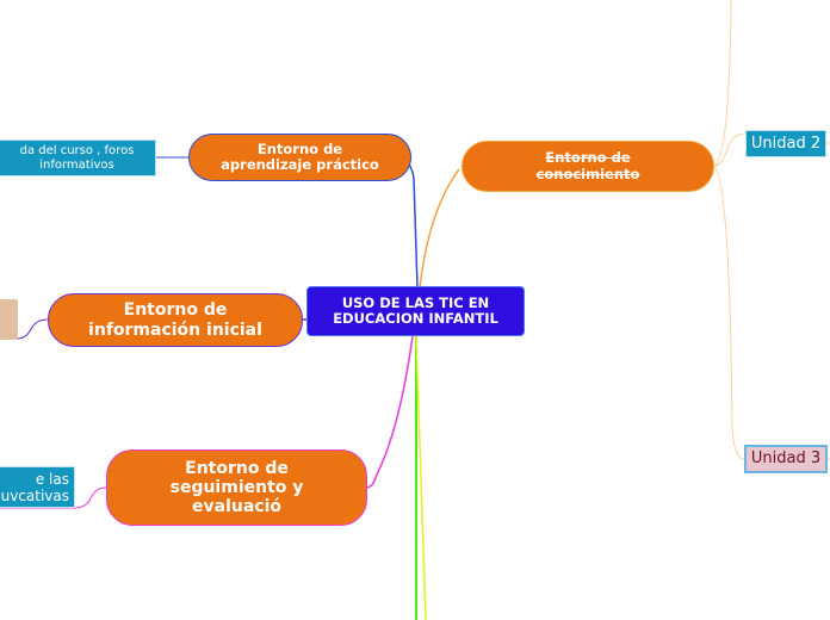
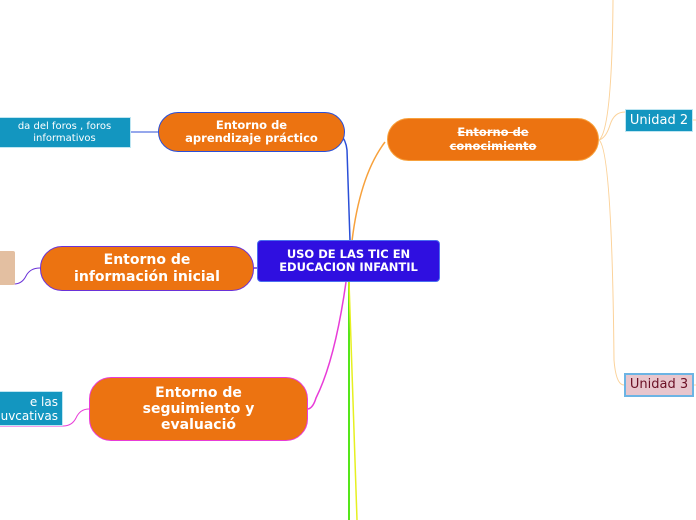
  USO DE LAS TIC EN
  EDUCACION INFANTIL
  Entorno de
  aprendizaje práctico
  Entorno de
  conocimiento
  Entorno de
  información inicial
  Entorno de
  seguimiento y
  evaluació
- da del curso , foros
+ da del foros , foros
  informativos
  e las
  uvcativas
  Unidad 2
  Unidad 3
